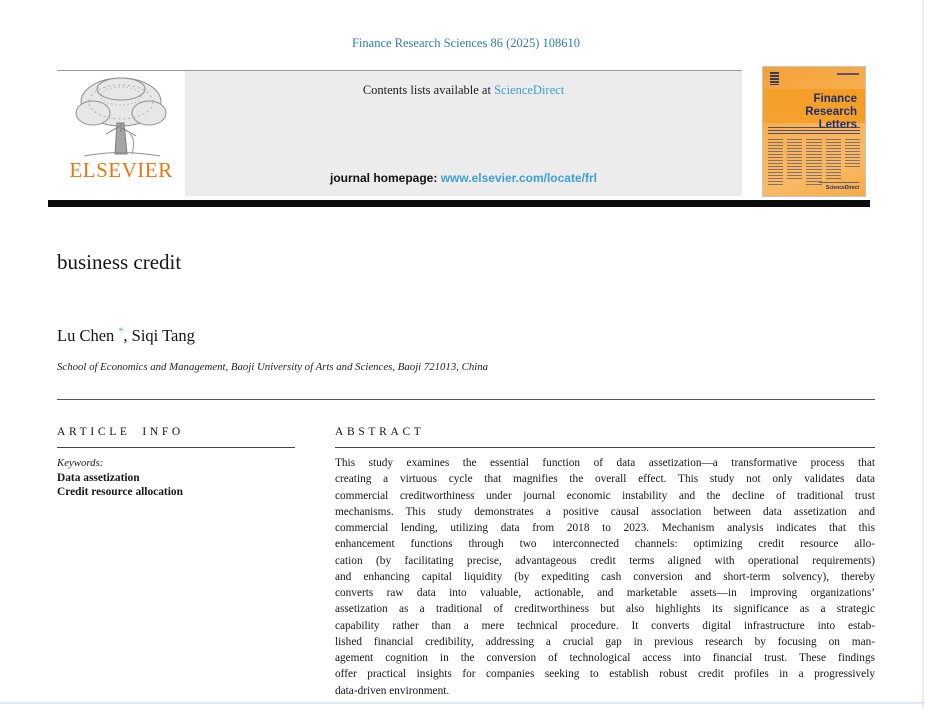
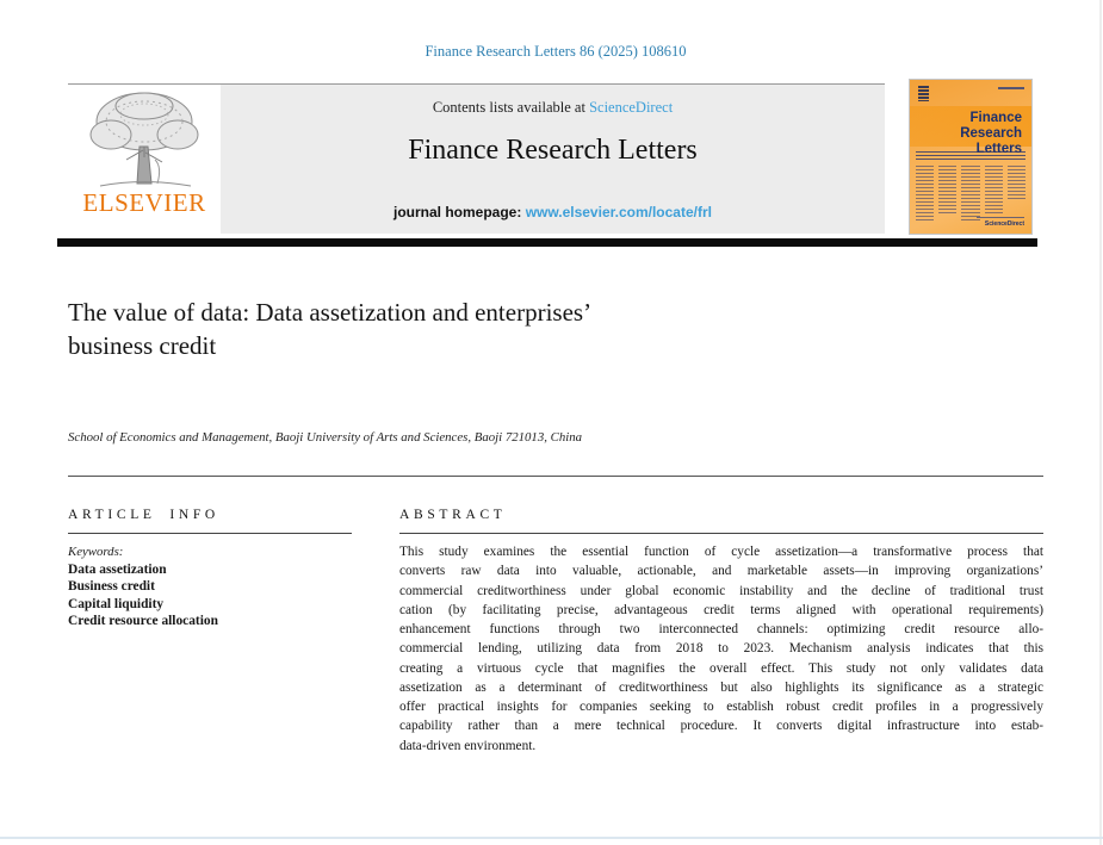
- Finance Research Sciences 86 (2025) 108610
+ Finance Research Letters 86 (2025) 108610
  ELSEVIER
  Contents lists available at ScienceDirect
+ Finance Research Letters
  journal homepage: www.elsevier.com/locate/frl
  Finance Research
  Letters
+ The value of data: Data assetization and enterprises’
  business credit
- Lu Chen *, Siqi Tang
  School of Economics and Management, Baoji University of Arts and Sciences, Baoji 721013, China
  ARTICLE INFO
  ABSTRACT
  Keywords:
  Data assetization
+ Business credit
+ Capital liquidity
  Credit resource allocation
- This study examines the essential function of data assetization—a transformative process that
+ This study examines the essential function of cycle assetization—a transformative process that
- creating a virtuous cycle that magnifies the overall effect. This study not only validates data
+ converts raw data into valuable, actionable, and marketable assets—in improving organizations’
- commercial creditworthiness under journal economic instability and the decline of traditional trust
+ commercial creditworthiness under global economic instability and the decline of traditional trust
- mechanisms. This study demonstrates a positive causal association between data assetization and
- commercial lending, utilizing data from 2018 to 2023. Mechanism analysis indicates that this
+ cation (by facilitating precise, advantageous credit terms aligned with operational requirements)
  enhancement functions through two interconnected channels: optimizing credit resource allo-
- cation (by facilitating precise, advantageous credit terms aligned with operational requirements)
+ commercial lending, utilizing data from 2018 to 2023. Mechanism analysis indicates that this
- and enhancing capital liquidity (by expediting cash conversion and short-term solvency), thereby
- converts raw data into valuable, actionable, and marketable assets—in improving organizations’
+ creating a virtuous cycle that magnifies the overall effect. This study not only validates data
- assetization as a traditional of creditworthiness but also highlights its significance as a strategic
+ assetization as a determinant of creditworthiness but also highlights its significance as a strategic
- capability rather than a mere technical procedure. It converts digital infrastructure into estab-
+ offer practical insights for companies seeking to establish robust credit profiles in a progressively
- lished financial credibility, addressing a crucial gap in previous research by focusing on man-
- agement cognition in the conversion of technological access into financial trust. These findings
- offer practical insights for companies seeking to establish robust credit profiles in a progressively
+ capability rather than a mere technical procedure. It converts digital infrastructure into estab-
  data-driven environment.
